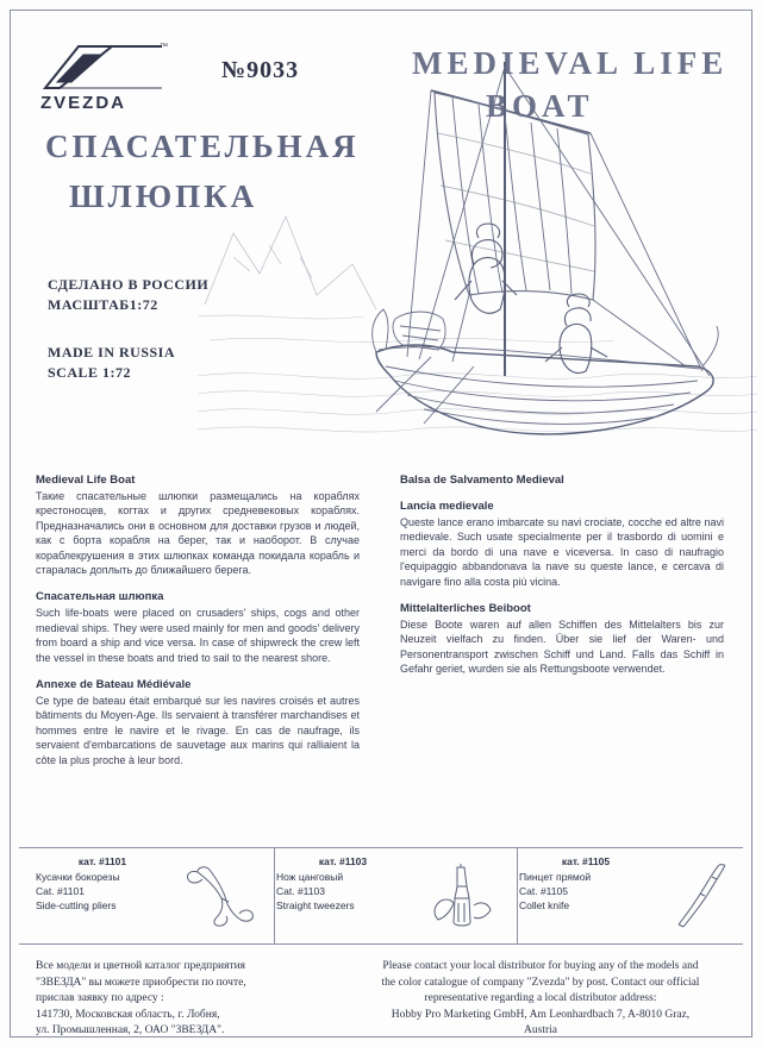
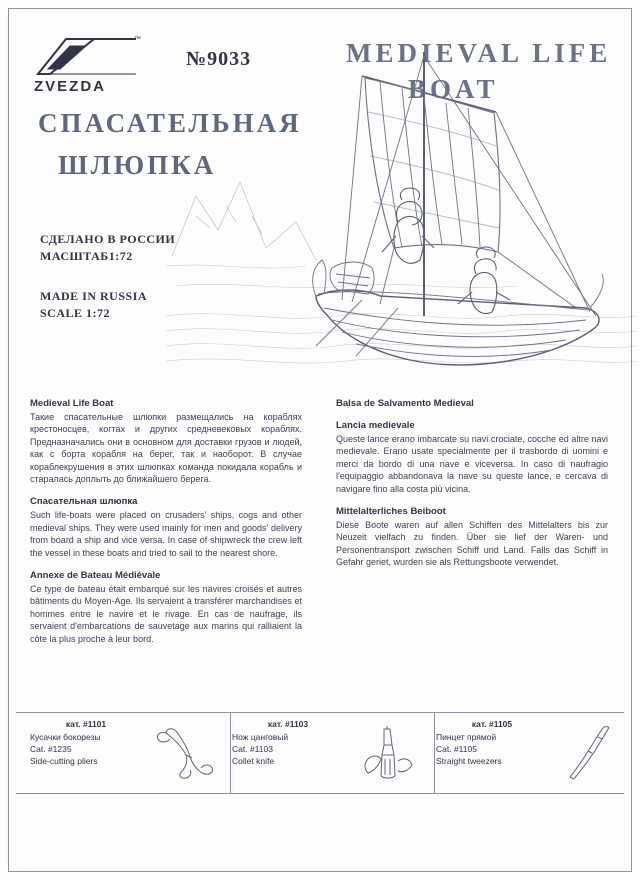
  ZVEZDA
  №9033
  MEDIEVAL LIFE
  BOAT
  СПАСАТЕЛЬНАЯ
  ШЛЮПКА
  СДЕЛАНО В РОССИИ
  МАСШТАБ1:72
  MADE IN RUSSIA
  SCALE 1:72
  Medieval Life Boat
  Такие спасательные шлюпки размещались на кораблях крестоносцев, когтах и других средневековых кораблях. Предназначались они в основном для доставки грузов и людей, как с борта корабля на берег, так и наоборот. В случае кораблекрушения в этих шлюпках команда покидала корабль и старалась доплыть до ближайшего берега.
  Спасательная шлюпка
  Such life-boats were placed on crusaders' ships, cogs and other medieval ships. They were used mainly for men and goods' delivery from board a ship and vice versa. In case of shipwreck the crew left the vessel in these boats and tried to sail to the nearest shore.
  Annexe de Bateau Médiévale
  Ce type de bateau était embarqué sur les navires croisés et autres bâtiments du Moyen-Age. Ils servaient à transférer marchandises et hommes entre le navire et le rivage. En cas de naufrage, ils servaient d'embarcations de sauvetage aux marins qui ralliaient la côte la plus proche à leur bord.
  Balsa de Salvamento Medieval
  Lancia medievale
- Queste lance erano imbarcate su navi crociate, cocche ed altre navi medievale. Such usate specialmente per il trasbordo di uomini e merci da bordo di una nave e viceversa. In caso di naufragio l'equipaggio abbandonava la nave su queste lance, e cercava di navigare fino alla costa più vicina.
+ Queste lance erano imbarcate su navi crociate, cocche ed altre navi medievale. Erano usate specialmente per il trasbordo di uomini e merci da bordo di una nave e viceversa. In caso di naufragio l'equipaggio abbandonava la nave su queste lance, e cercava di navigare fino alla costa più vicina.
  Mittelalterliches Beiboot
  Diese Boote waren auf allen Schiffen des Mittelalters bis zur Neuzeit vielfach zu finden. Über sie lief der Waren- und Personentransport zwischen Schiff und Land. Falls das Schiff in Gefahr geriet, wurden sie als Rettungsboote verwendet.
  кат. #1101
  Кусачки бокорезы
- Cat. #1101
+ Cat. #1235
  Side-cutting pliers
  кат. #1103
  Нож цанговый
  Cat. #1103
- Straight tweezers
+ Collet knife
  кат. #1105
  Пинцет прямой
  Cat. #1105
- Collet knife
+ Straight tweezers
- Все модели и цветной каталог предприятия
- "ЗВЕЗДА" вы можете приобрести по почте,
- прислав заявку по адресу :
- 141730, Московская область, г. Лобня,
- ул. Промышленная, 2, ОАО "ЗВЕЗДА".
- Please contact your local distributor for buying any of the models and
- the color catalogue of company "Zvezda" by post. Contact our official
- representative regarding a local distributor address:
- Hobby Pro Marketing GmbH, Am Leonhardbach 7, A-8010 Graz,
- Austria
